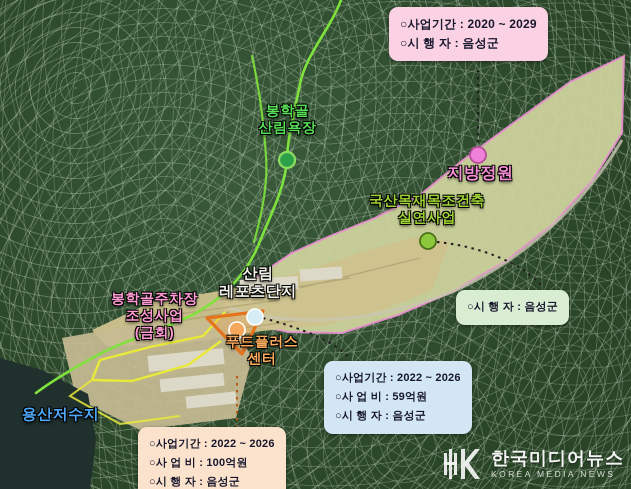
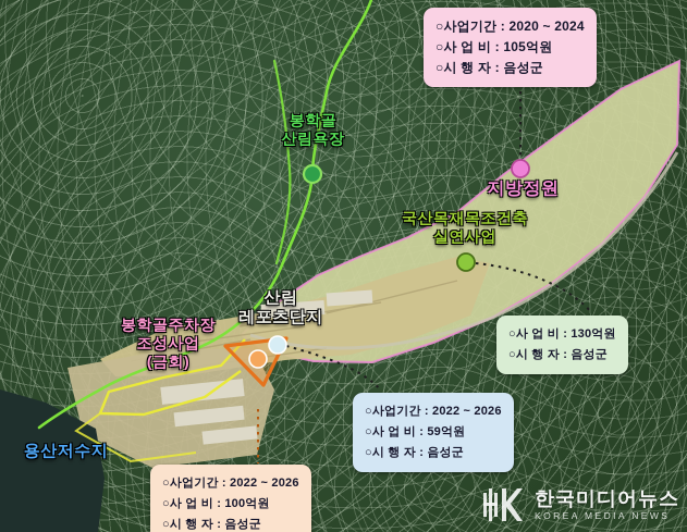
  봉학골
  산림욕장
  지방정원
  국산목재목조건축
  실연사업
  산림
  레포츠단지
  봉학골주차장
  조성사업
  (금회)
- 푸드플러스
- 센터
  용산저수지
- ○사업기간 : 2020 ~ 2029
+ ○사업기간 : 2020 ~ 2024
+ ○사 업 비 : 105억원
  ○시 행 자 : 음성군
+ ○사 업 비 : 130억원
  ○시 행 자 : 음성군
  ○사업기간 : 2022 ~ 2026
  ○사 업 비 : 59억원
  ○시 행 자 : 음성군
  ○사업기간 : 2022 ~ 2026
  ○사 업 비 : 100억원
  ○시 행 자 : 음성군
  한국미디어뉴스
  KOREA MEDIA NEWS
